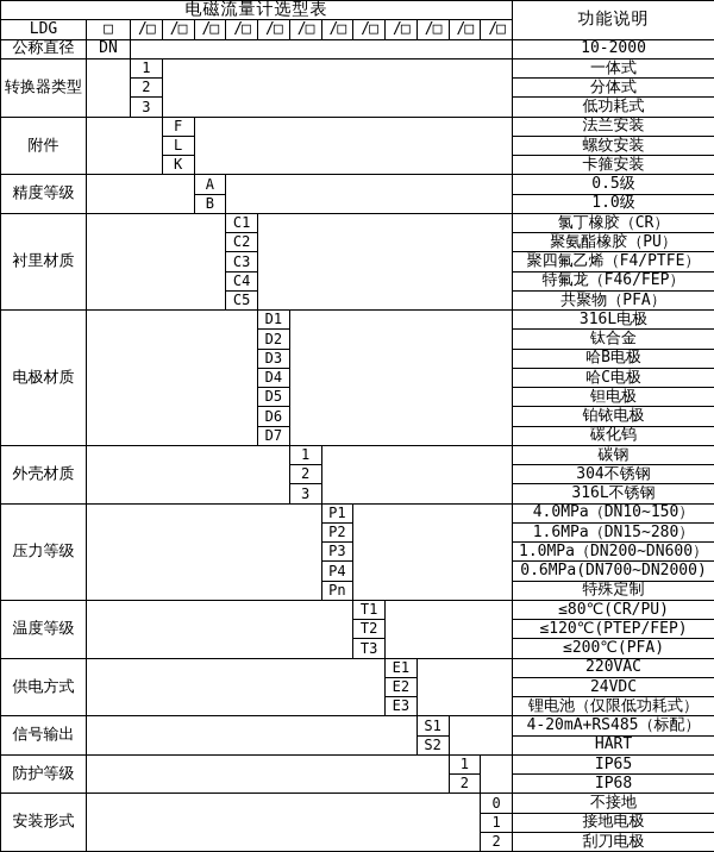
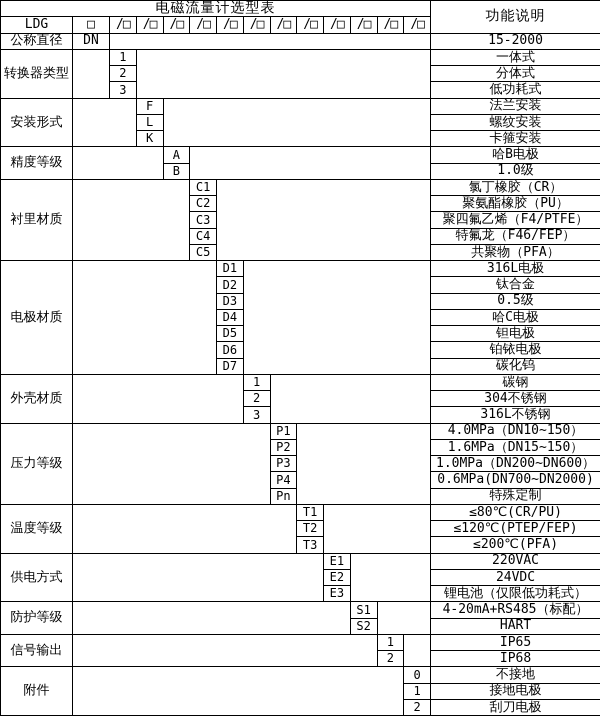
  电磁流量计选型表	功能说明
  LDG	□	/□	/□	/□	/□	/□	/□	/□	/□	/□	/□	/□	/□
- 公称直径	DN		10-2000
+ 公称直径	DN		15-2000
  转换器类型		1		一体式
  2	分体式
  3	低功耗式
- 附件		F		法兰安装
+ 安装形式		F		法兰安装
  L	螺纹安装
  K	卡箍安装
- 精度等级		A		0.5级
+ 精度等级		A		哈B电极
  B	1.0级
  衬里材质		C1		氯丁橡胶（CR）
  C2	聚氨酯橡胶（PU）
  C3	聚四氟乙烯（F4/PTFE）
  C4	特氟龙（F46/FEP）
  C5	共聚物（PFA）
  电极材质		D1		316L电极
  D2	钛合金
- D3	哈B电极
+ D3	0.5级
  D4	哈C电极
  D5	钽电极
  D6	铂铱电极
  D7	碳化钨
  外壳材质		1		碳钢
  2	304不锈钢
  3	316L不锈钢
  压力等级		P1		4.0MPa（DN10~150）
- P2	1.6MPa（DN15~280）
+ P2	1.6MPa（DN15~150）
  P3	1.0MPa（DN200~DN600）
  P4	0.6MPa(DN700~DN2000)
  Pn	特殊定制
  温度等级		T1		≤80℃(CR/PU)
  T2	≤120℃(PTEP/FEP)
  T3	≤200℃(PFA)
  供电方式		E1		220VAC
  E2	24VDC
  E3	锂电池（仅限低功耗式）
- 信号输出		S1		4-20mA+RS485（标配）
+ 防护等级		S1		4-20mA+RS485（标配）
  S2	HART
- 防护等级		1		IP65
+ 信号输出		1		IP65
  2	IP68
- 安装形式		0	不接地
+ 附件		0	不接地
  1	接地电极
  2	刮刀电极
